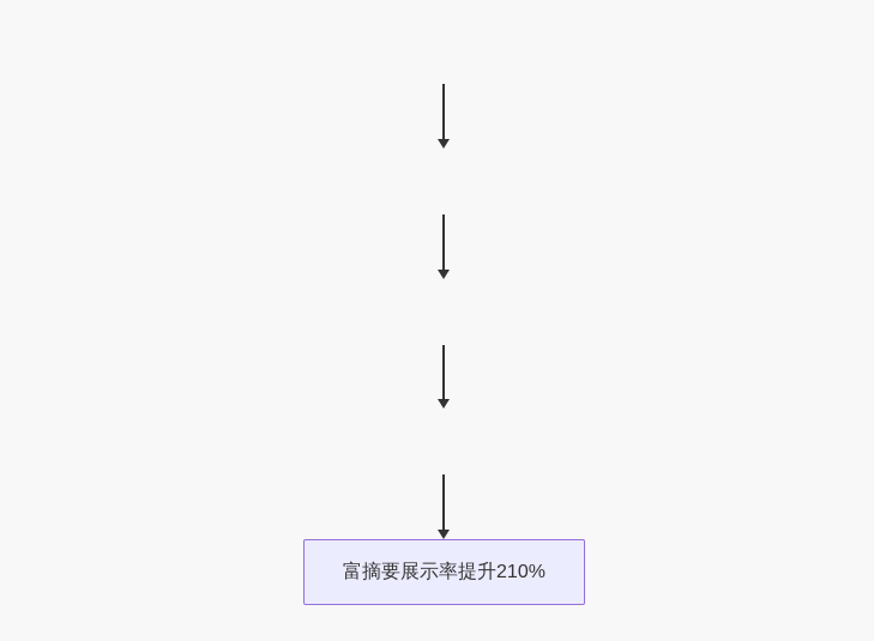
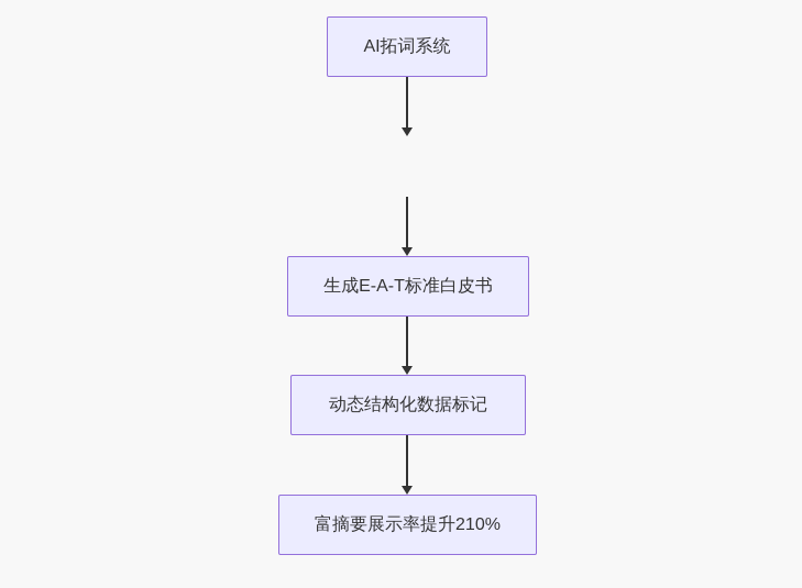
+ AI拓词系统
+ 生成E-A-T标准白皮书
+ 动态结构化数据标记
  富摘要展示率提升210%
